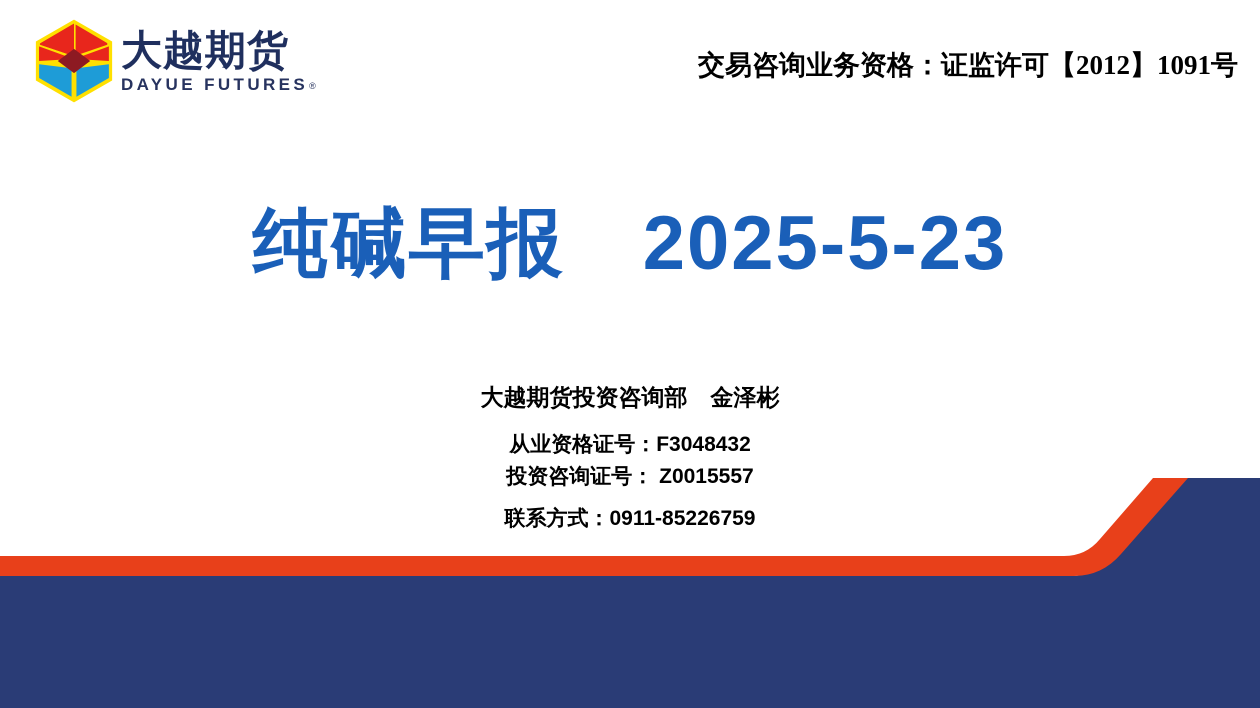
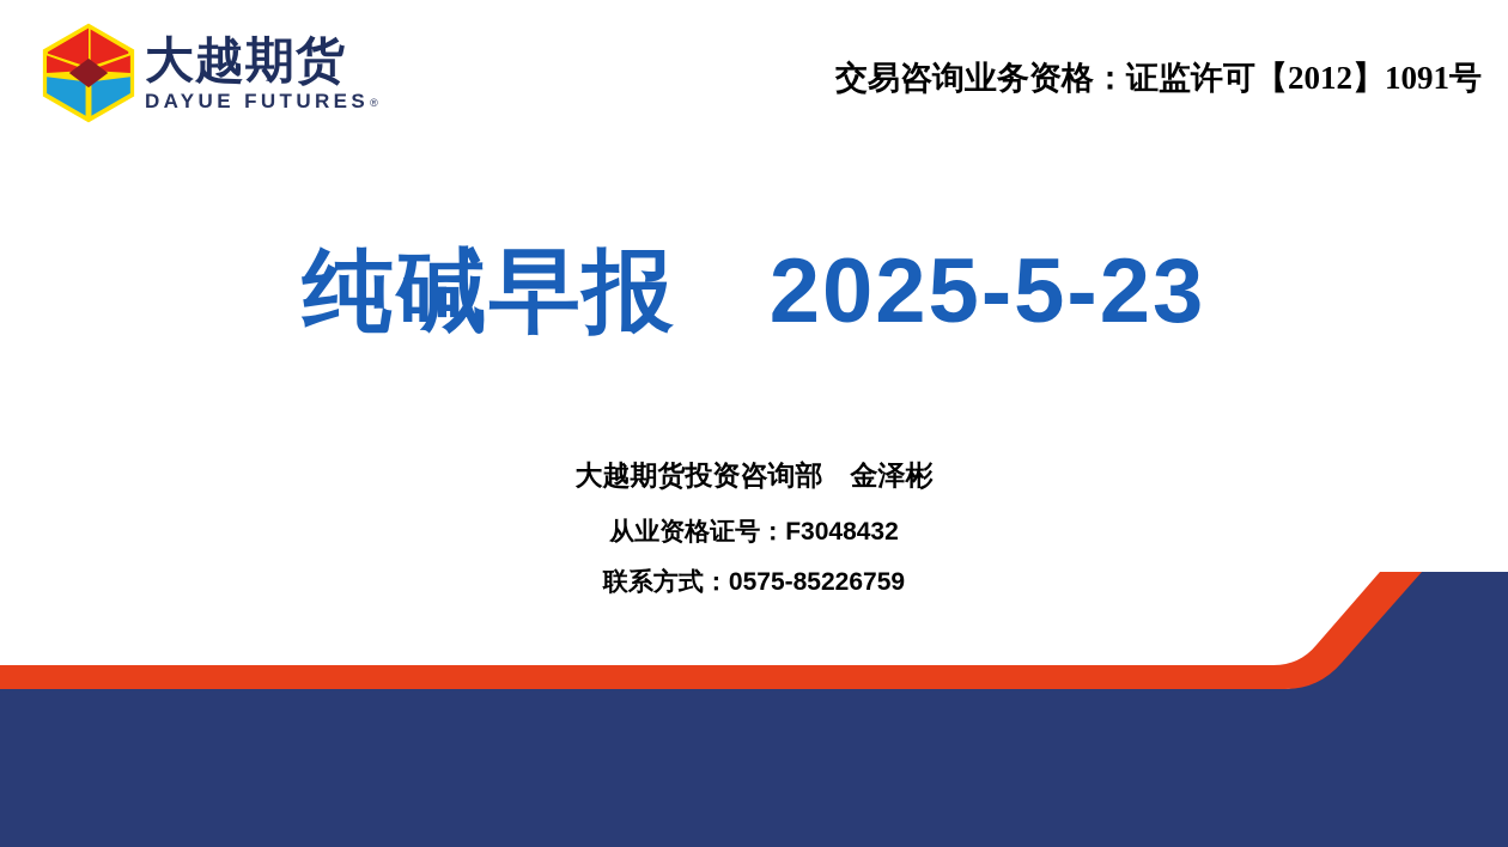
  大越期货
  DAYUE FUTURES
  ®
  交易咨询业务资格：证监许可【2012】1091号
  纯碱早报 2025-5-23
  大越期货投资咨询部 金泽彬
  从业资格证号：F3048432
- 投资咨询证号： Z0015557
- 联系方式：0911-85226759
+ 联系方式：0575-85226759
